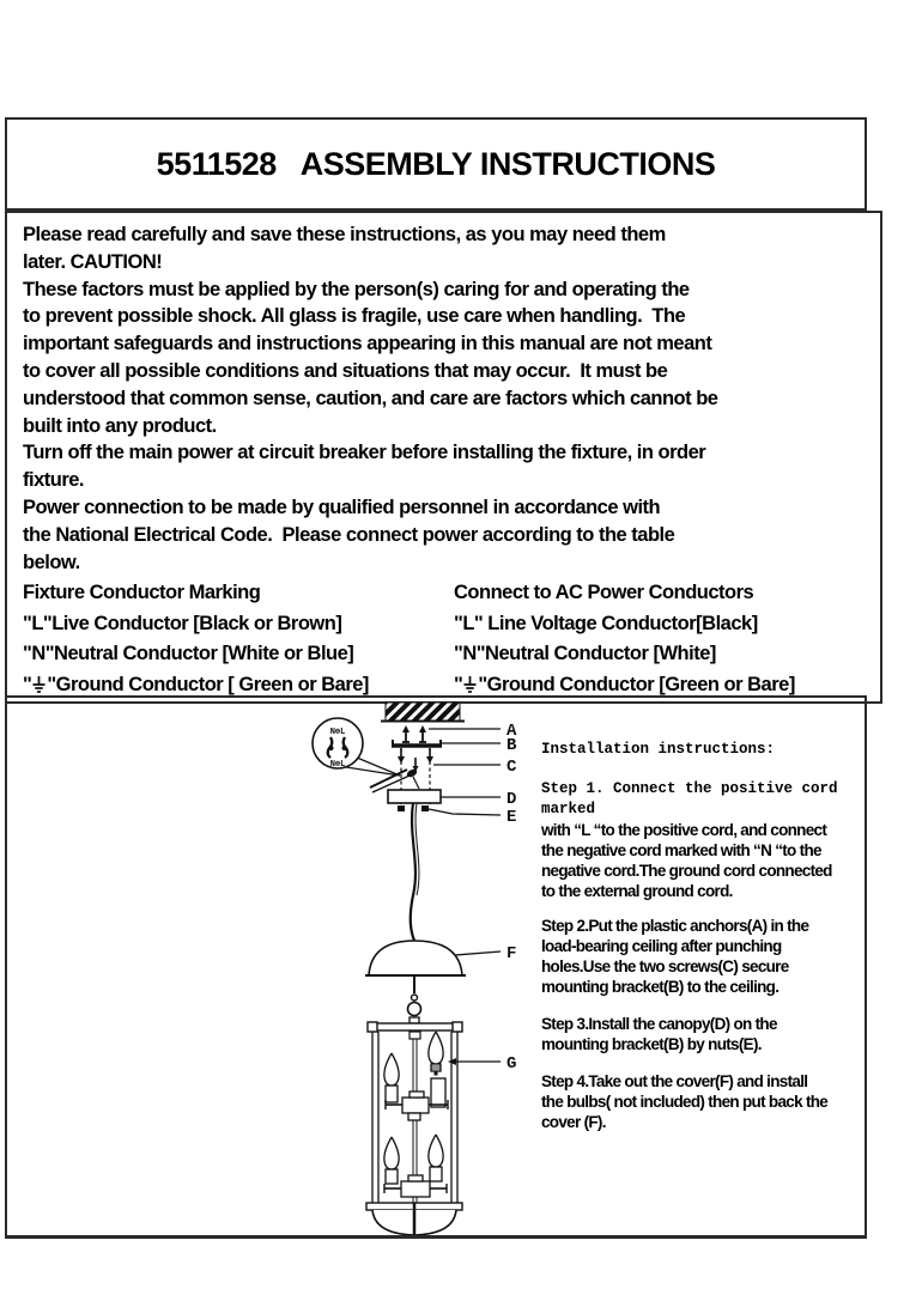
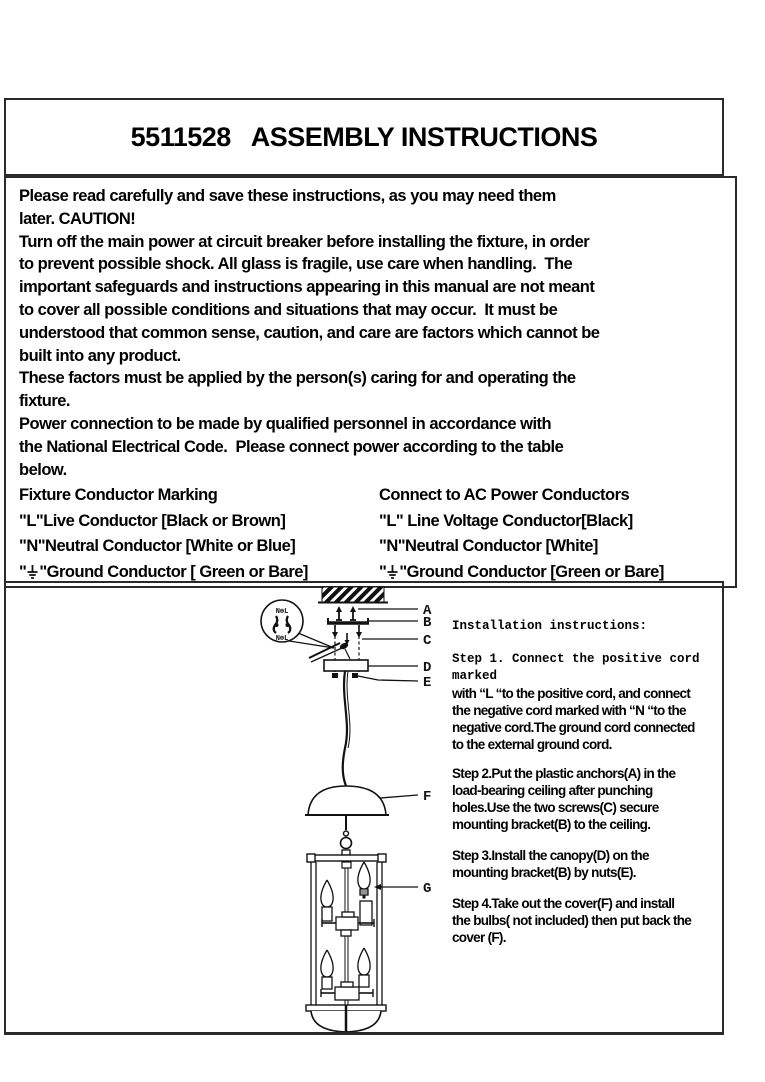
  5511528 ASSEMBLY INSTRUCTIONS
  Please read carefully and save these instructions, as you may need them
  later. CAUTION!
- These factors must be applied by the person(s) caring for and operating the
+ Turn off the main power at circuit breaker before installing the fixture, in order
  to prevent possible shock. All glass is fragile, use care when handling. The
  important safeguards and instructions appearing in this manual are not meant
  to cover all possible conditions and situations that may occur. It must be
  understood that common sense, caution, and care are factors which cannot be
  built into any product.
- Turn off the main power at circuit breaker before installing the fixture, in order
+ These factors must be applied by the person(s) caring for and operating the
  fixture.
  Power connection to be made by qualified personnel in accordance with
  the National Electrical Code. Please connect power according to the table
  below.
  Fixture Conductor Marking
  Connect to AC Power Conductors
  "L"Live Conductor [Black or Brown]
  "L" Line Voltage Conductor[Black]
  "N"Neutral Conductor [White or Blue]
  "N"Neutral Conductor [White]
  " "Ground Conductor [ Green or Bare]
  " "Ground Conductor [Green or Bare]
  N⊕L
  N⊕L
  A
  B
  C
  D
  E
  F
  G
  Installation instructions:
  Step 1. Connect the positive cord
  marked
  with “L “to the positive cord, and connect
  the negative cord marked with “N “to the
  negative cord.The ground cord connected
  to the external ground cord.
  Step 2.Put the plastic anchors(A) in the
  load-bearing ceiling after punching
  holes.Use the two screws(C) secure
  mounting bracket(B) to the ceiling.
  Step 3.Install the canopy(D) on the
  mounting bracket(B) by nuts(E).
  Step 4.Take out the cover(F) and install
  the bulbs( not included) then put back the
  cover (F).
